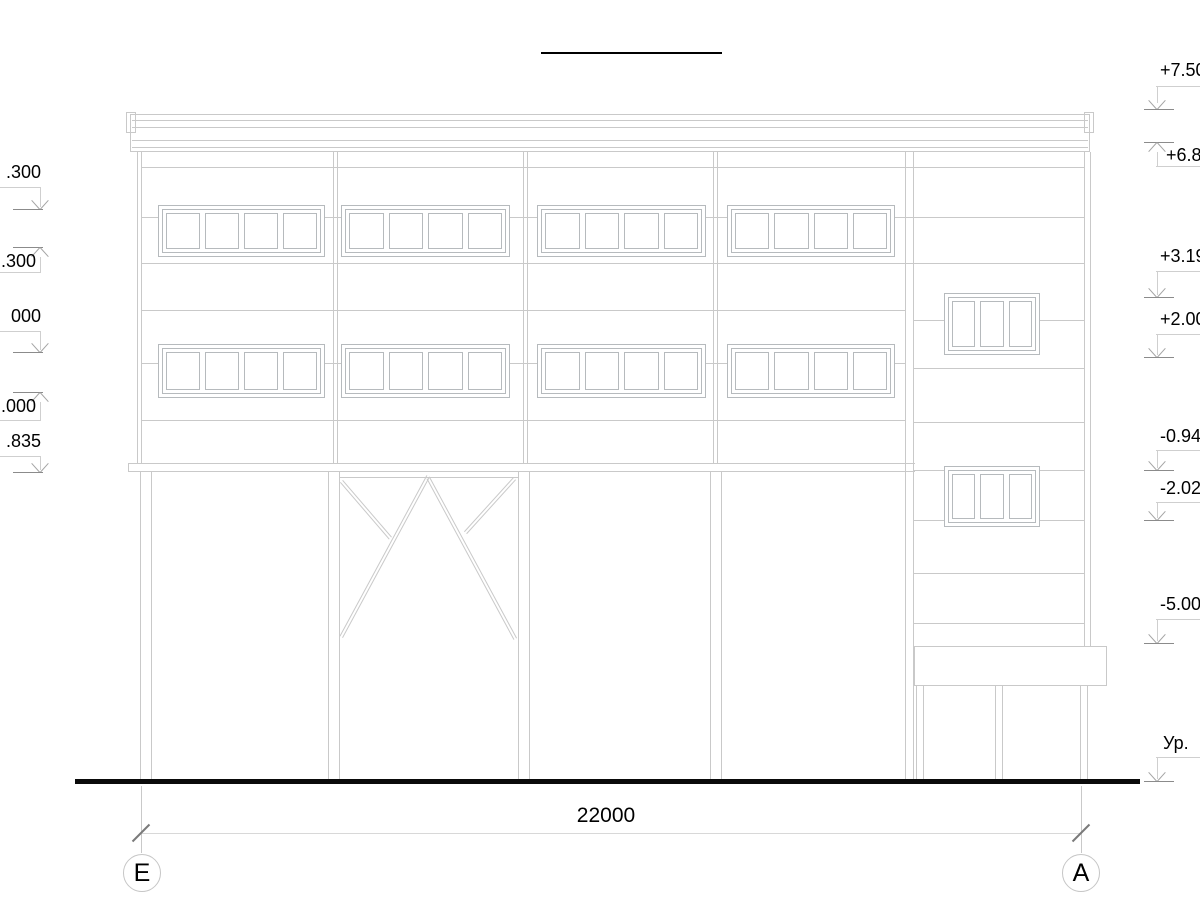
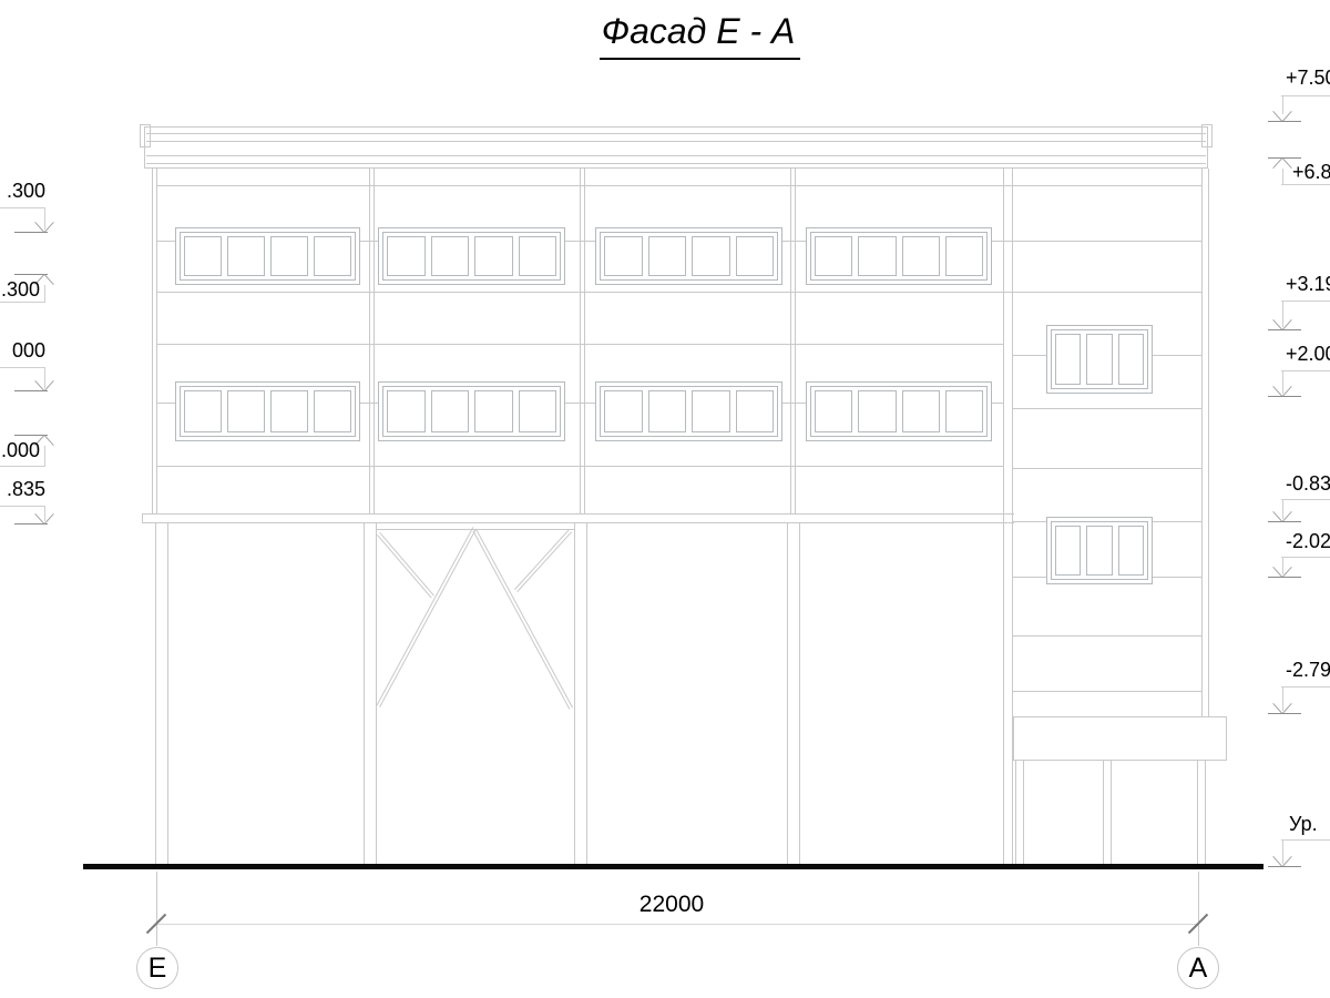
+ Фасад Е - А
  .300
  .300
  000
  .000
  .835
  +7.5
  +6.8
  +3.1
  +2.0
- -0.94
+ -0.83
  -2.02
- -5.00
+ -2.79
  Ур.
  22000
  Е
  А
